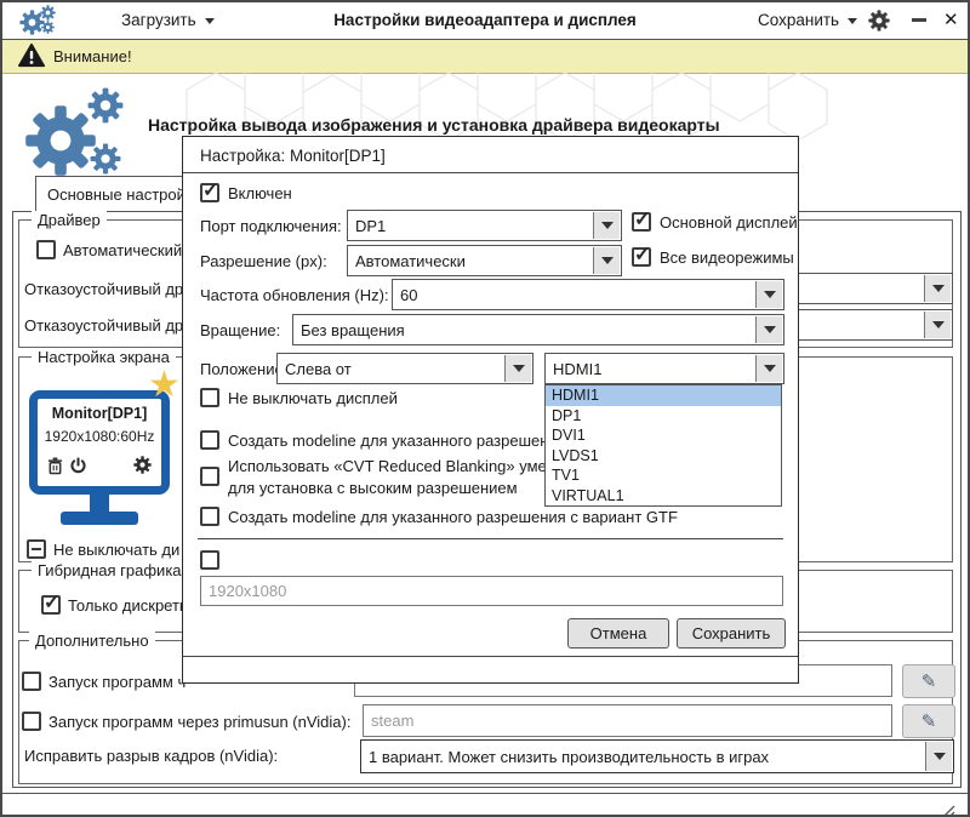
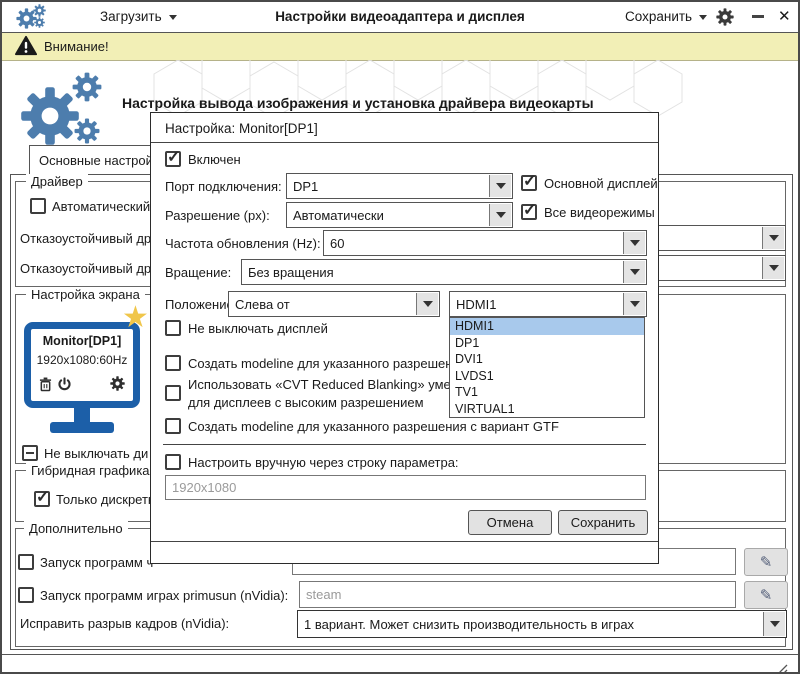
  Загрузить
  Настройки видеоадаптера и дисплея
  Сохранить
  ✕
  Внимание!
  Настройка вывода изображения и установка драйвера видеокарты
  Основные настро
  Драйвер
  Автоматический
  Отказоустойчивый др
  Отказоустойчивый др
  Настройка экрана
  Monitor[DP1]
  1920x1080:60Hz
  ★
  Не выключать ди
  Гибридная графика
  ✓
  Только дискрет
  Дополнительно
  Запуск программ
  ✎
- Запуск программ через primusun (nVidia):
+ Запуск программ играх primusun (nVidia):
  steam
  ✎
  Исправить разрыв кадров (nVidia):
  1 вариант. Может снизить производительность в играх
  Настройка: Monitor[DP1]
  ✓
  Включен
  Порт подключения:
  DP1
  ✓
  Основной дисплей
  Разрешение (px):
  Автоматически
  ✓
  Все видеорежимы
  Частота обновления (Hz):
  60
  Вращение:
  Без вращения
  Положени
  Слева от
  HDMI1
  HDMI1
  DP1
  DVI1
  LVDS1
  TV1
  VIRTUAL1
  Не выключать дисплей
  Создать modeline для указанного разреше
  Использовать «CVT Reduced Blanking» уме
- для установка с высоким разрешением
+ для дисплеев с высоким разрешением
  Создать modeline для указанного разрешения с вариант GTF
+ Настроить вручную через строку параметра:
  1920x1080
  Отмена
  Сохранить
